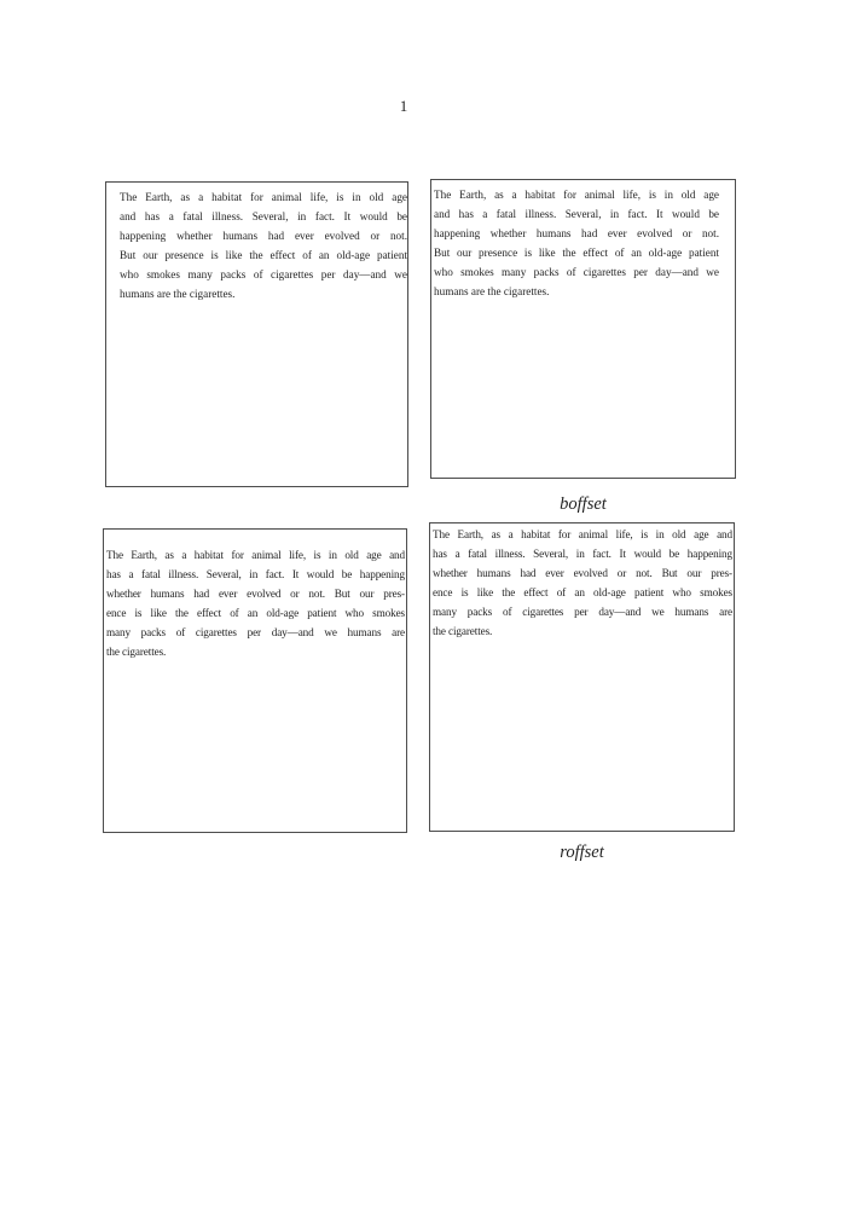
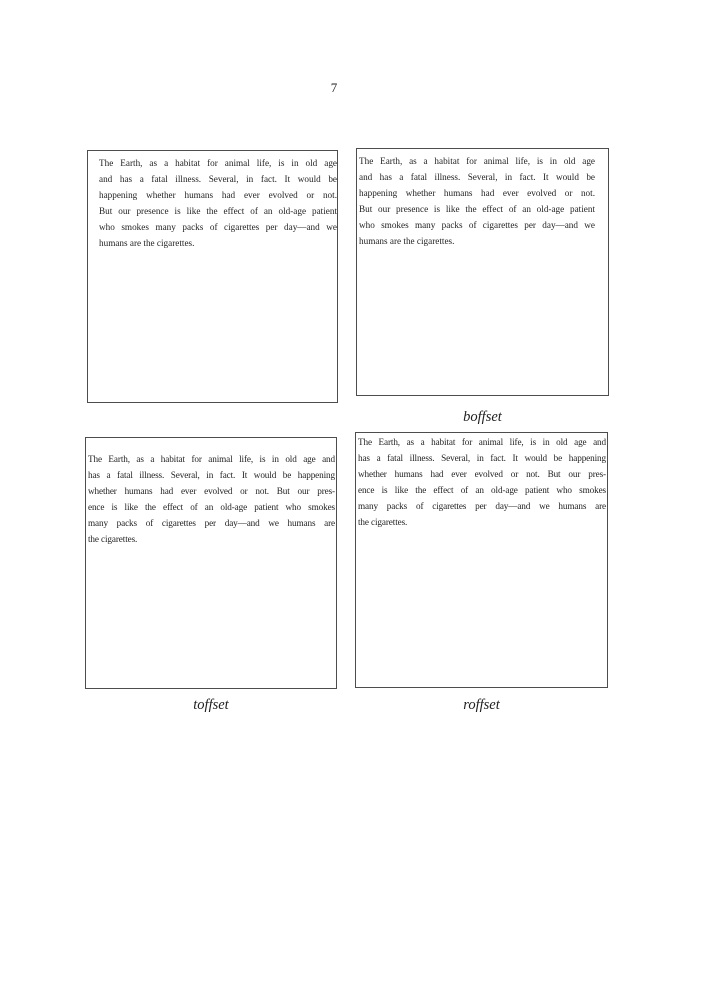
- 1
+ 7
  The Earth, as a habitat for animal life, is in old age
  and has a fatal illness. Several, in fact. It would be
  happening whether humans had ever evolved or not.
  But our presence is like the effect of an old-age patient
  who smokes many packs of cigarettes per day—and we
  humans are the cigarettes.
  The Earth, as a habitat for animal life, is in old age
  and has a fatal illness. Several, in fact. It would be
  happening whether humans had ever evolved or not.
  But our presence is like the effect of an old-age patient
  who smokes many packs of cigarettes per day—and we
  humans are the cigarettes.
  boffset
  The Earth, as a habitat for animal life, is in old age and
  has a fatal illness. Several, in fact. It would be happening
  whether humans had ever evolved or not. But our pres-
  ence is like the effect of an old-age patient who smokes
  many packs of cigarettes per day—and we humans are
  the cigarettes.
+ toffset
  The Earth, as a habitat for animal life, is in old age and
  has a fatal illness. Several, in fact. It would be happening
  whether humans had ever evolved or not. But our pres-
  ence is like the effect of an old-age patient who smokes
  many packs of cigarettes per day—and we humans are
  the cigarettes.
  roffset
